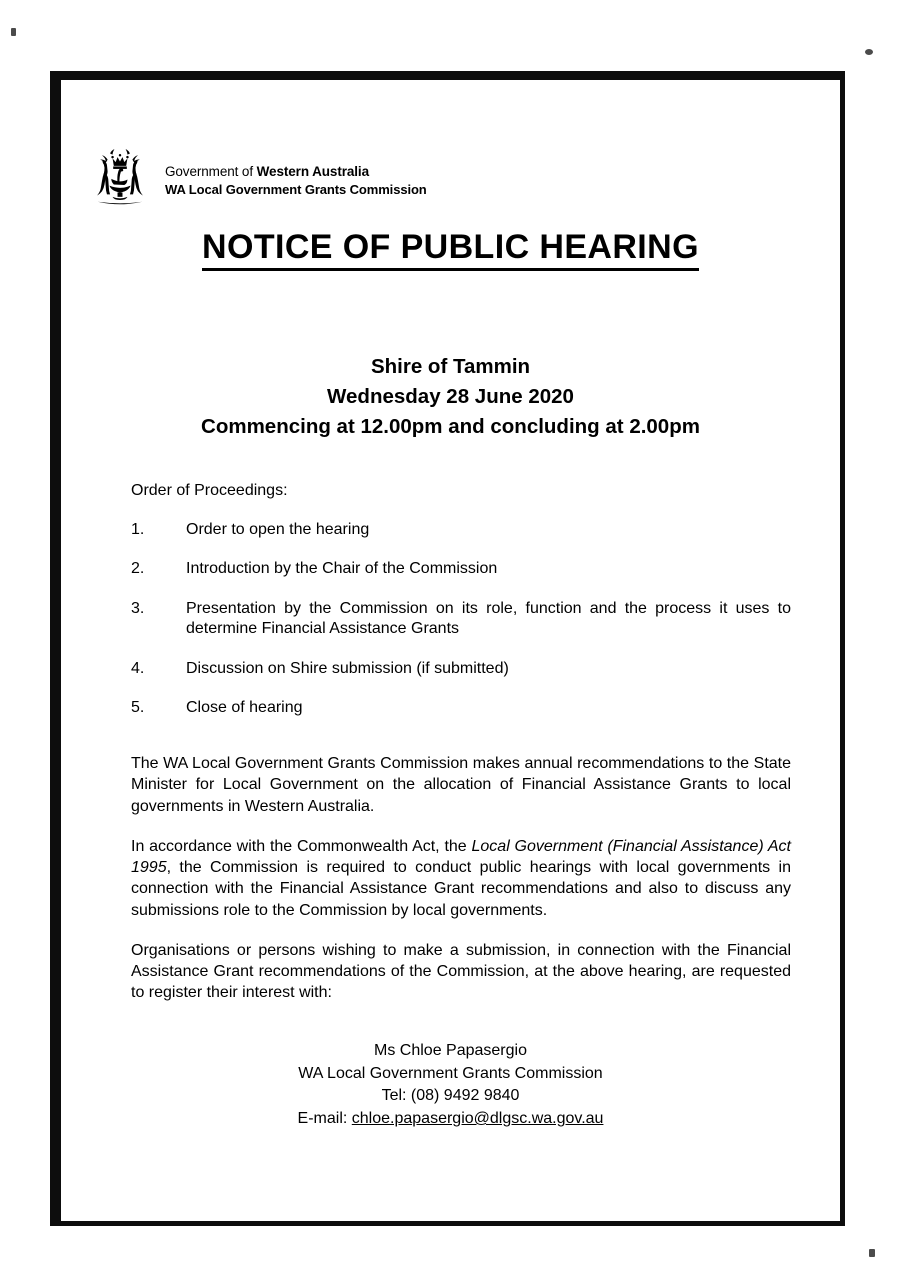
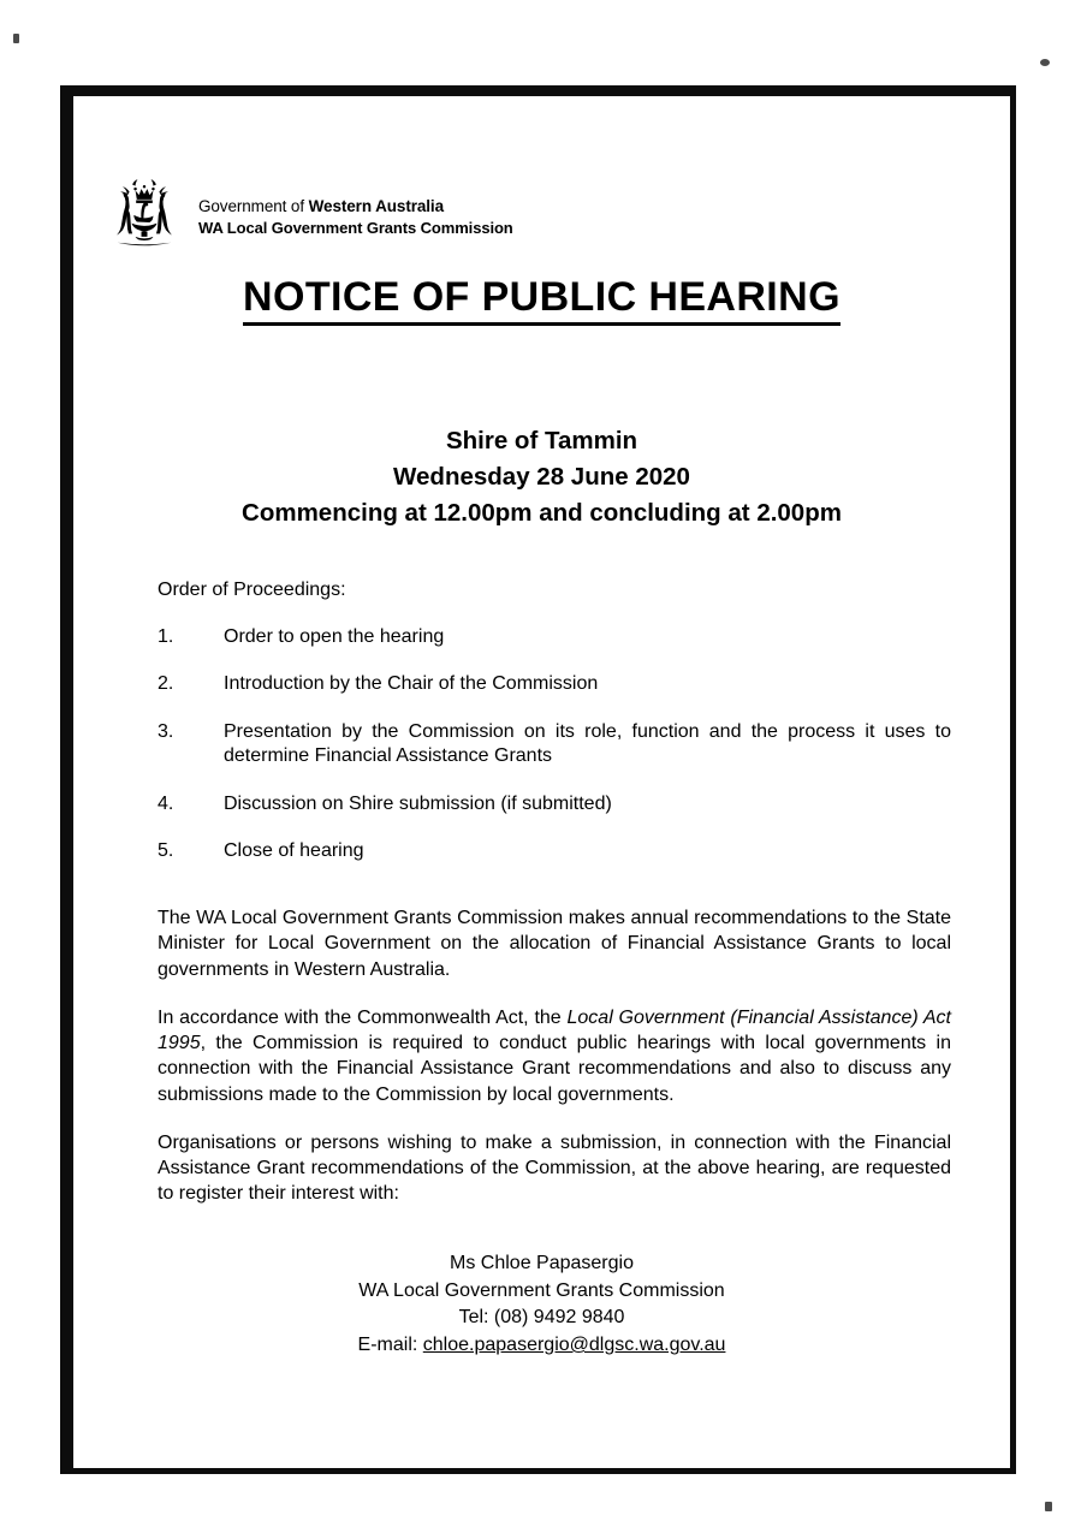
  Government of Western Australia
  WA Local Government Grants Commission
  NOTICE OF PUBLIC HEARING
  Shire of Tammin
  Wednesday 28 June 2020
  Commencing at 12.00pm and concluding at 2.00pm
  Order of Proceedings:
  1.
  Order to open the hearing
  2.
  Introduction by the Chair of the Commission
  3.
  Presentation by the Commission on its role, function and the process it uses to determine Financial Assistance Grants
  4.
  Discussion on Shire submission (if submitted)
  5.
  Close of hearing
  The WA Local Government Grants Commission makes annual recommendations to the State Minister for Local Government on the allocation of Financial Assistance Grants to local governments in Western Australia.
- In accordance with the Commonwealth Act, the Local Government (Financial Assistance) Act 1995, the Commission is required to conduct public hearings with local governments in connection with the Financial Assistance Grant recommendations and also to discuss any submissions role to the Commission by local governments.
+ In accordance with the Commonwealth Act, the Local Government (Financial Assistance) Act 1995, the Commission is required to conduct public hearings with local governments in connection with the Financial Assistance Grant recommendations and also to discuss any submissions made to the Commission by local governments.
  Organisations or persons wishing to make a submission, in connection with the Financial Assistance Grant recommendations of the Commission, at the above hearing, are requested to register their interest with:
  Ms Chloe Papasergio
  WA Local Government Grants Commission
  Tel: (08) 9492 9840
  E-mail: chloe.papasergio@dlgsc.wa.gov.au
